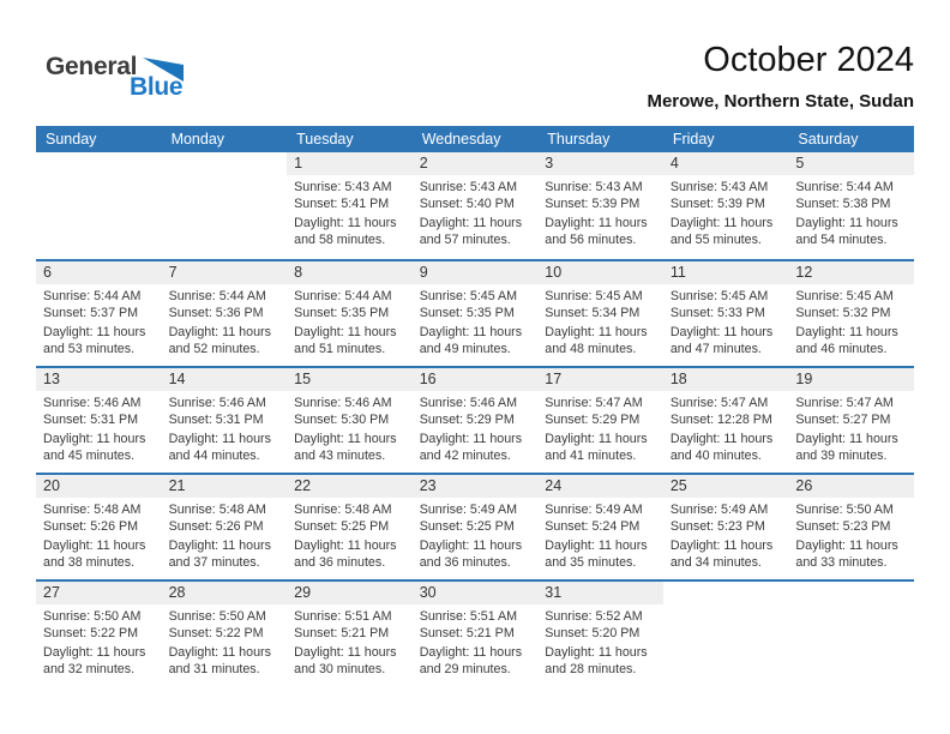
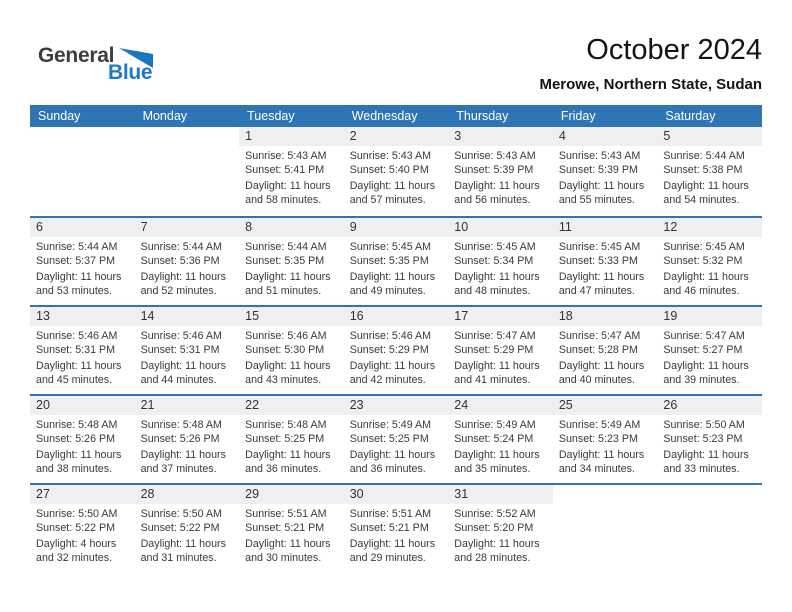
  General
  Blue
  October 2024
  Merowe, Northern State, Sudan
  Sunday
  Monday
  Tuesday
  Wednesday
  Thursday
  Friday
  Saturday
  1
  Sunrise: 5:43 AM
  Sunset: 5:41 PM
  Daylight: 11 hours and 58 minutes.
  2
  Sunrise: 5:43 AM
  Sunset: 5:40 PM
  Daylight: 11 hours and 57 minutes.
  3
  Sunrise: 5:43 AM
  Sunset: 5:39 PM
  Daylight: 11 hours and 56 minutes.
  4
  Sunrise: 5:43 AM
  Sunset: 5:39 PM
  Daylight: 11 hours and 55 minutes.
  5
  Sunrise: 5:44 AM
  Sunset: 5:38 PM
  Daylight: 11 hours and 54 minutes.
  6
  Sunrise: 5:44 AM
  Sunset: 5:37 PM
  Daylight: 11 hours and 53 minutes.
  7
  Sunrise: 5:44 AM
  Sunset: 5:36 PM
  Daylight: 11 hours and 52 minutes.
  8
  Sunrise: 5:44 AM
  Sunset: 5:35 PM
  Daylight: 11 hours and 51 minutes.
  9
  Sunrise: 5:45 AM
  Sunset: 5:35 PM
  Daylight: 11 hours and 49 minutes.
  10
  Sunrise: 5:45 AM
  Sunset: 5:34 PM
  Daylight: 11 hours and 48 minutes.
  11
  Sunrise: 5:45 AM
  Sunset: 5:33 PM
  Daylight: 11 hours and 47 minutes.
  12
  Sunrise: 5:45 AM
  Sunset: 5:32 PM
  Daylight: 11 hours and 46 minutes.
  13
  Sunrise: 5:46 AM
  Sunset: 5:31 PM
  Daylight: 11 hours and 45 minutes.
  14
  Sunrise: 5:46 AM
  Sunset: 5:31 PM
  Daylight: 11 hours and 44 minutes.
  15
  Sunrise: 5:46 AM
  Sunset: 5:30 PM
  Daylight: 11 hours and 43 minutes.
  16
  Sunrise: 5:46 AM
  Sunset: 5:29 PM
  Daylight: 11 hours and 42 minutes.
  17
  Sunrise: 5:47 AM
  Sunset: 5:29 PM
  Daylight: 11 hours and 41 minutes.
  18
  Sunrise: 5:47 AM
- Sunset: 12:28 PM
+ Sunset: 5:28 PM
  Daylight: 11 hours and 40 minutes.
  19
  Sunrise: 5:47 AM
  Sunset: 5:27 PM
  Daylight: 11 hours and 39 minutes.
  20
  Sunrise: 5:48 AM
  Sunset: 5:26 PM
  Daylight: 11 hours and 38 minutes.
  21
  Sunrise: 5:48 AM
  Sunset: 5:26 PM
  Daylight: 11 hours and 37 minutes.
  22
  Sunrise: 5:48 AM
  Sunset: 5:25 PM
  Daylight: 11 hours and 36 minutes.
  23
  Sunrise: 5:49 AM
  Sunset: 5:25 PM
  Daylight: 11 hours and 36 minutes.
  24
  Sunrise: 5:49 AM
  Sunset: 5:24 PM
  Daylight: 11 hours and 35 minutes.
  25
  Sunrise: 5:49 AM
  Sunset: 5:23 PM
  Daylight: 11 hours and 34 minutes.
  26
  Sunrise: 5:50 AM
  Sunset: 5:23 PM
  Daylight: 11 hours and 33 minutes.
  27
  Sunrise: 5:50 AM
  Sunset: 5:22 PM
- Daylight: 11 hours and 32 minutes.
+ Daylight: 4 hours and 32 minutes.
  28
  Sunrise: 5:50 AM
  Sunset: 5:22 PM
  Daylight: 11 hours and 31 minutes.
  29
  Sunrise: 5:51 AM
  Sunset: 5:21 PM
  Daylight: 11 hours and 30 minutes.
  30
  Sunrise: 5:51 AM
  Sunset: 5:21 PM
  Daylight: 11 hours and 29 minutes.
  31
  Sunrise: 5:52 AM
  Sunset: 5:20 PM
  Daylight: 11 hours and 28 minutes.
